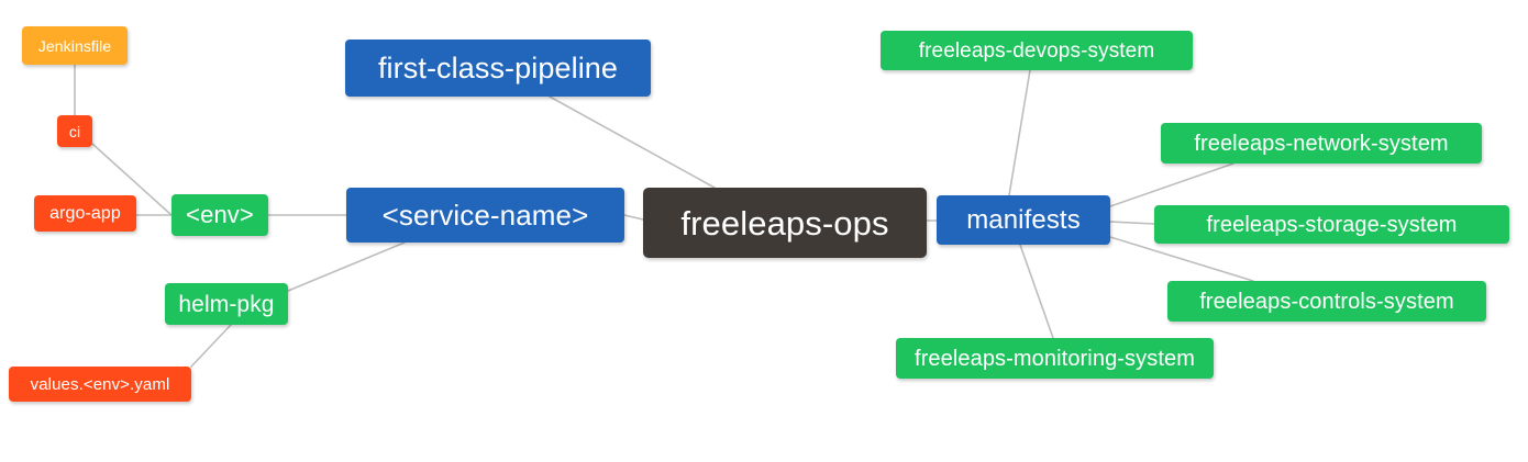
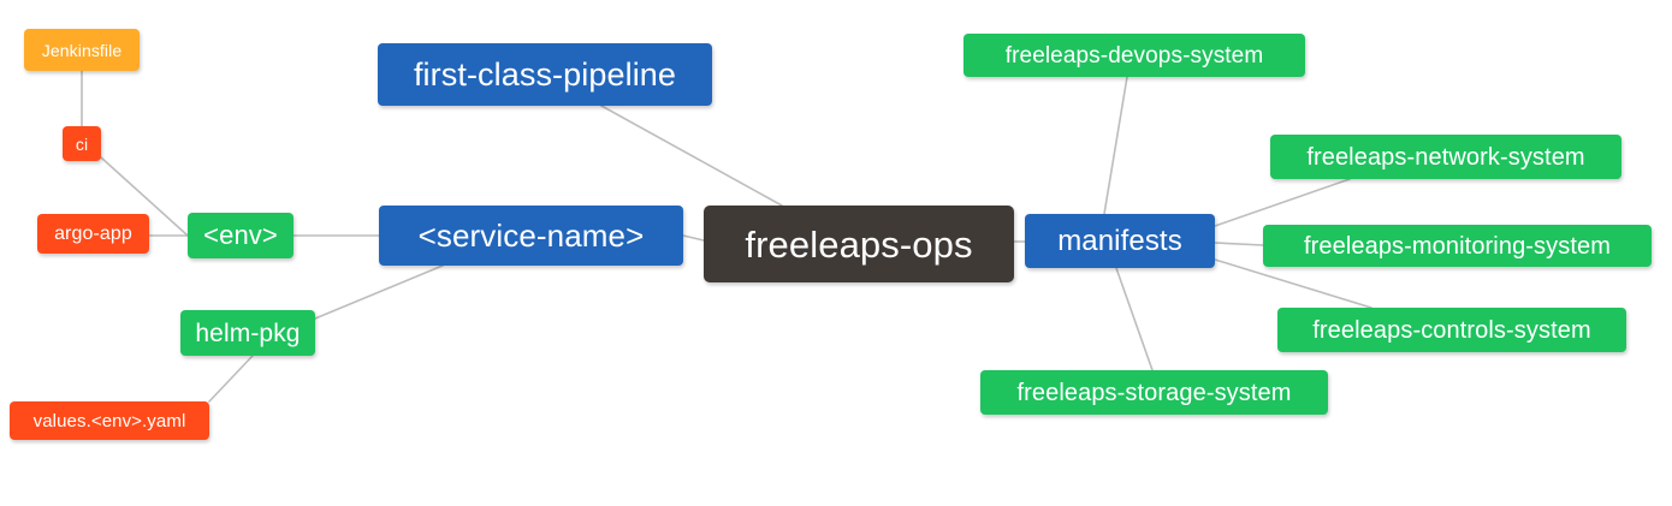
  Jenkinsfile
  ci
  argo-app
  <env>
  helm-pkg
  values.<env>.yaml
  first-class-pipeline
  <service-name>
  freeleaps-ops
  manifests
  freeleaps-devops-system
  freeleaps-network-system
- freeleaps-storage-system
+ freeleaps-monitoring-system
  freeleaps-controls-system
- freeleaps-monitoring-system
+ freeleaps-storage-system
